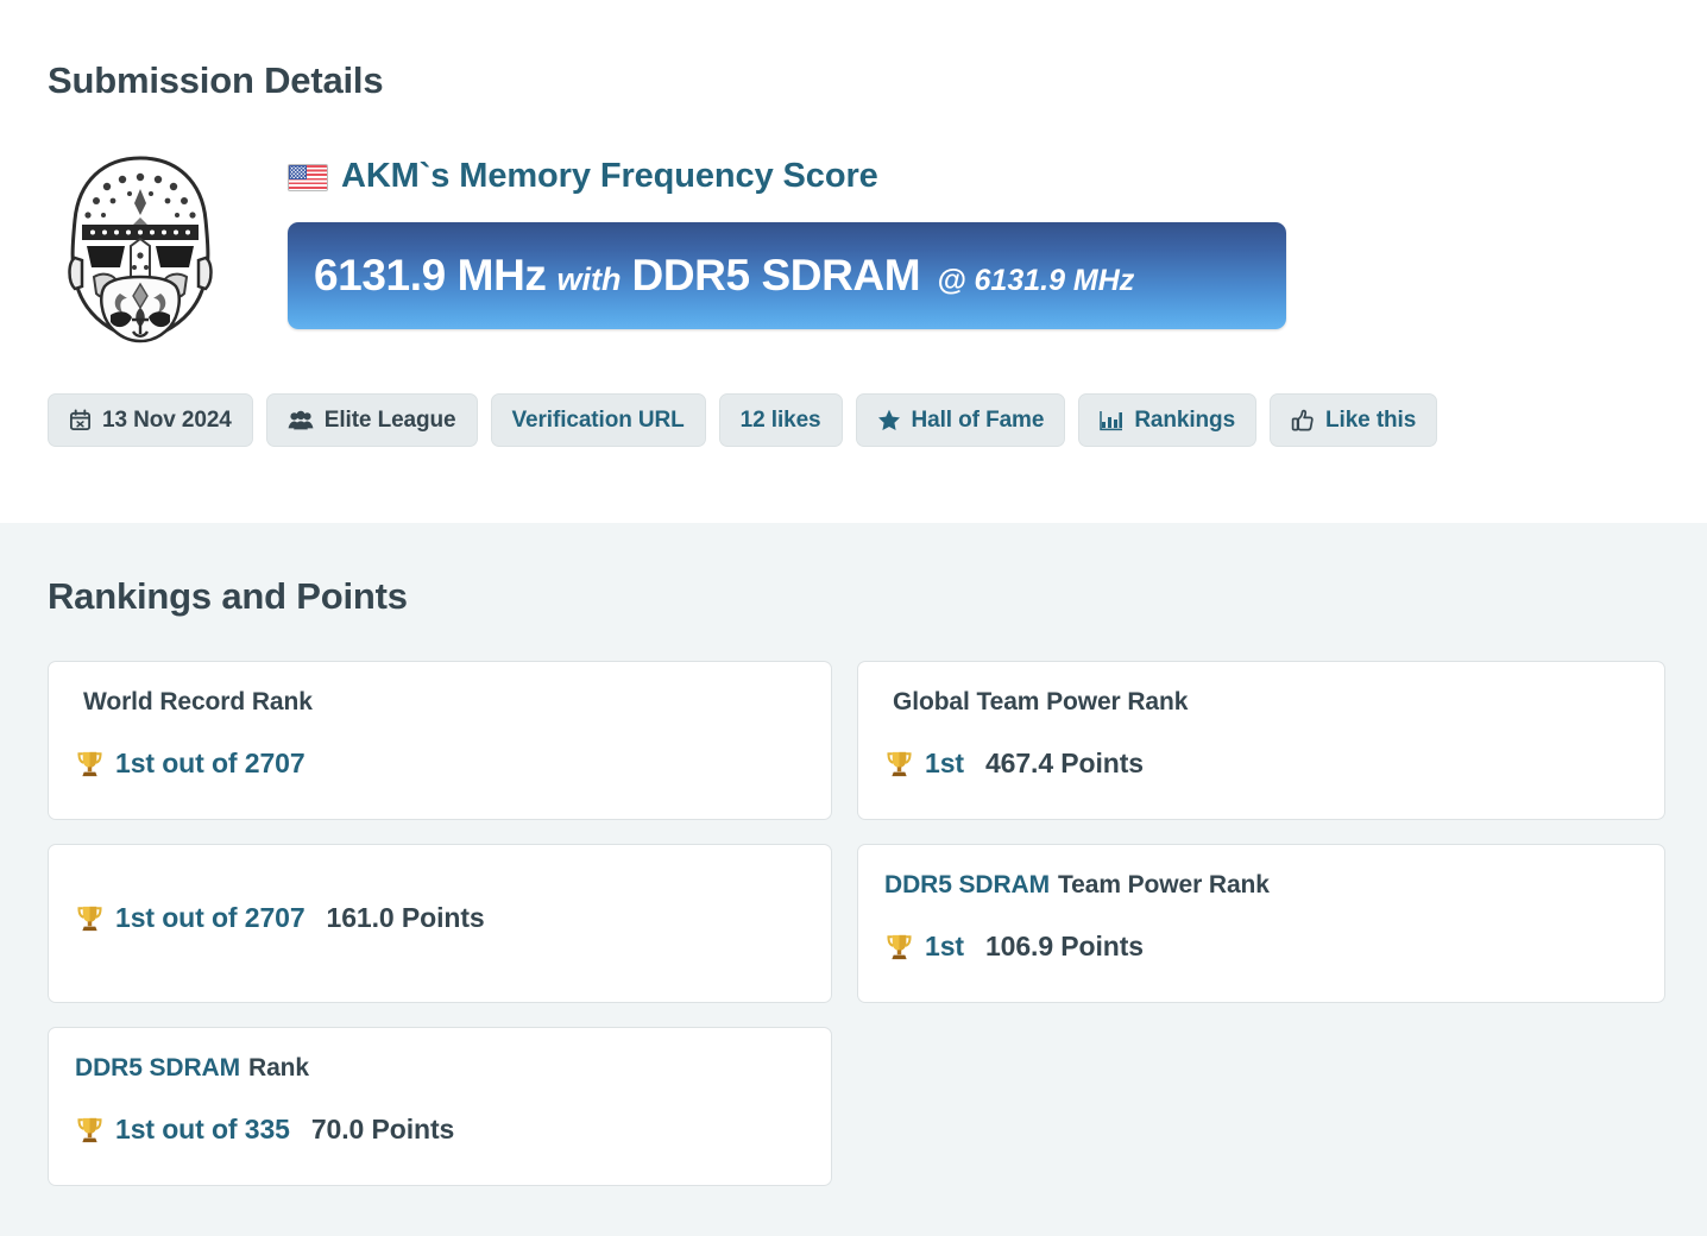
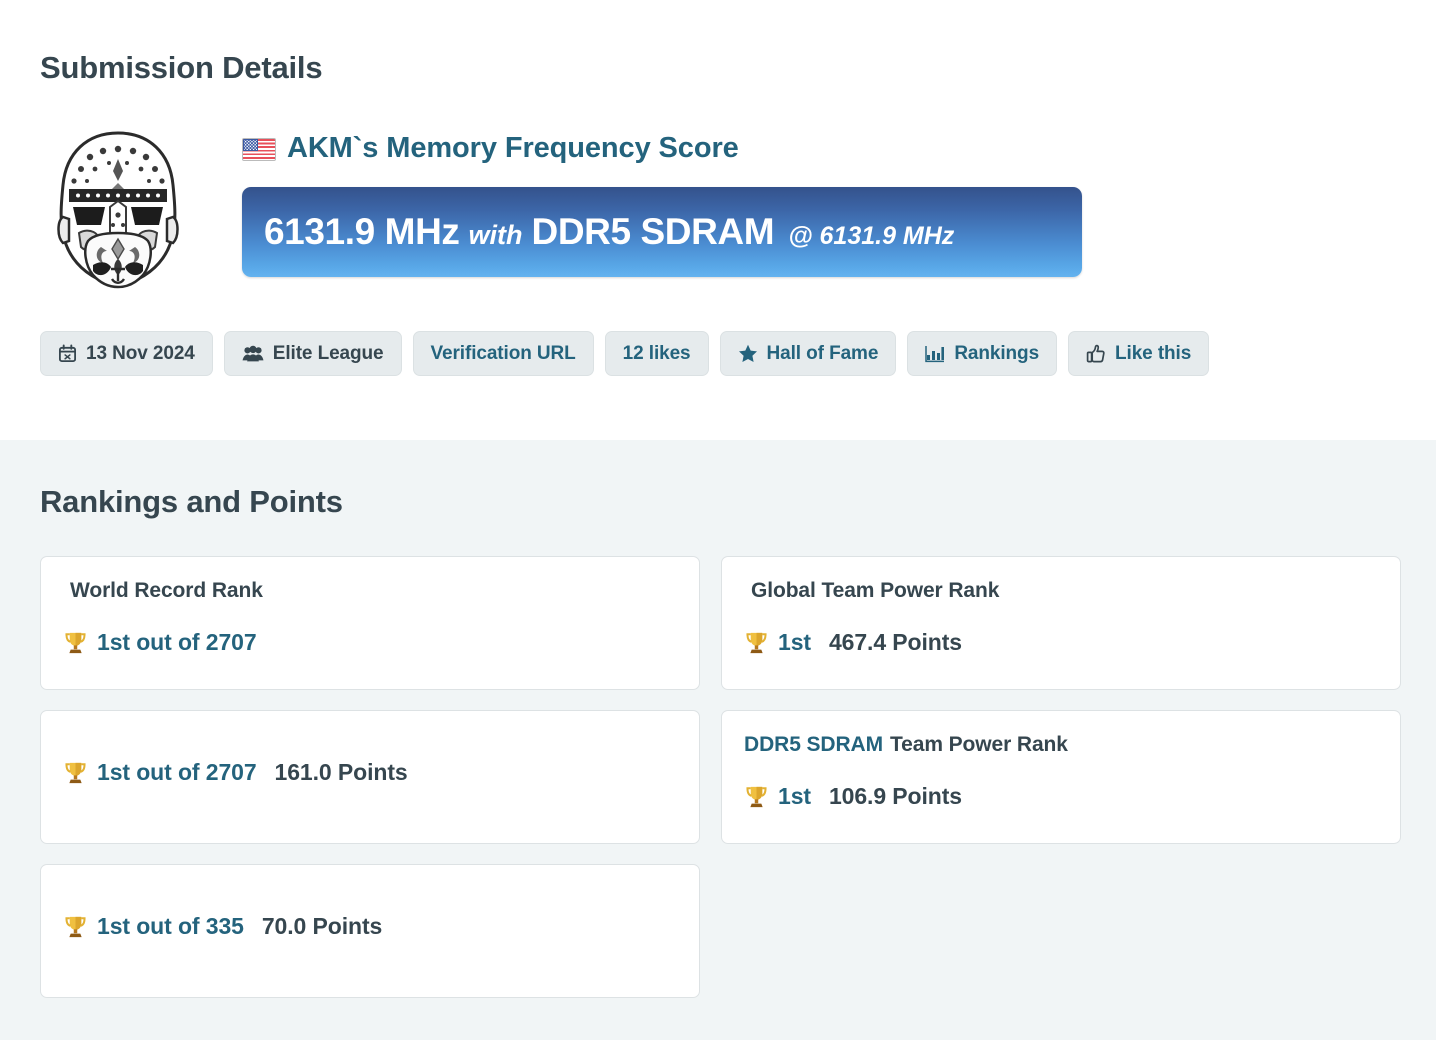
  Submission Details
  AKM`s Memory Frequency Score
  6131.9 MHz
  with
  DDR5 SDRAM
  @ 6131.9 MHz
  13 Nov 2024
  Elite League
  Verification URL
  12 likes
  Hall of Fame
  Rankings
  Like this
  Rankings and Points
  World Record Rank
  1st out of 2707
  1st out of 2707
  161.0 Points
- DDR5 SDRAM Rank
  1st out of 335
  70.0 Points
  Global Team Power Rank
  1st
  467.4 Points
  DDR5 SDRAM Team Power Rank
  1st
  106.9 Points
